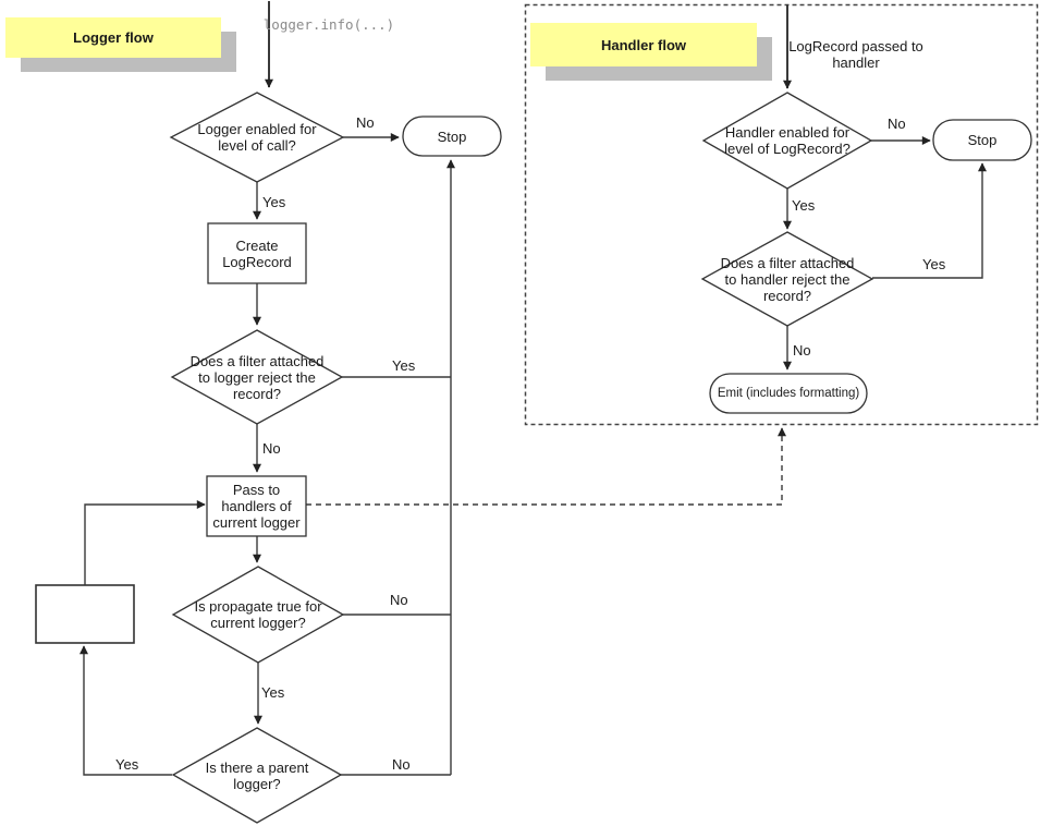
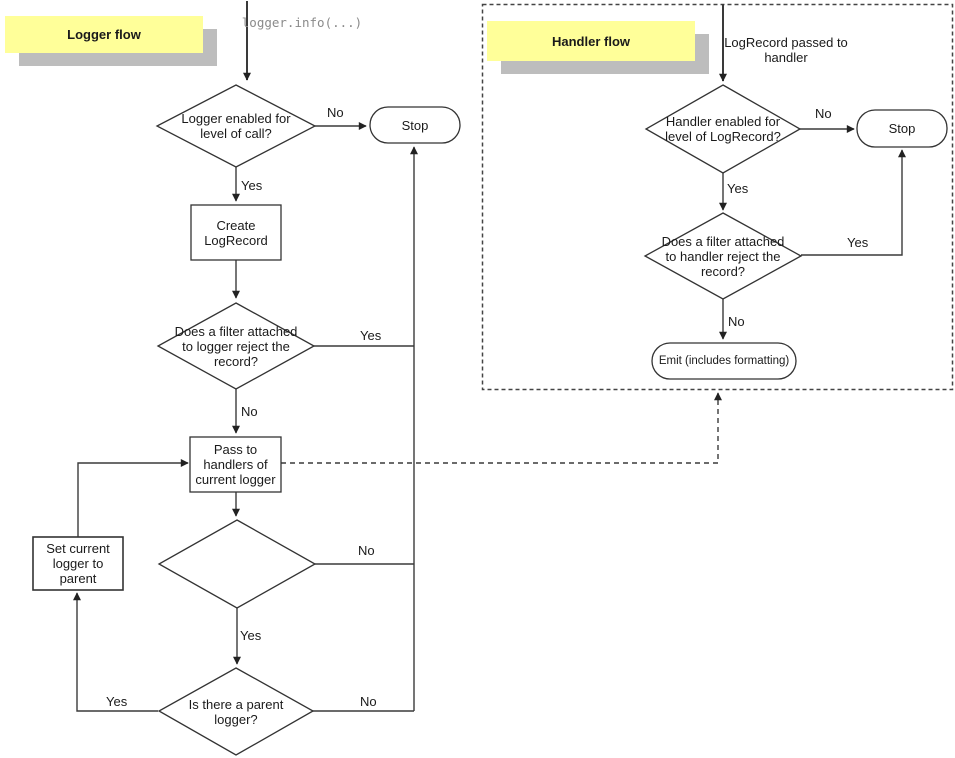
  Logger flow
  Handler flow
  logger.info(...)
  LogRecord passed to
  handler
  Logger enabled for
  level of call?
  Stop
  Create
  LogRecord
  Does a filter attached
  to logger reject the
  record?
  Pass to
  handlers of
  current logger
- Is propagate true for
- current logger?
  Is there a parent
  logger?
+ Set current
+ logger to parent
  Handler enabled for
  level of LogRecord?
  Stop
  Does a filter attached
  to handler reject the
  record?
  Emit (includes formatting)
  No
  Yes
  Yes
  No
  No
  Yes
  Yes
  No
  No
  Yes
  Yes
  No
